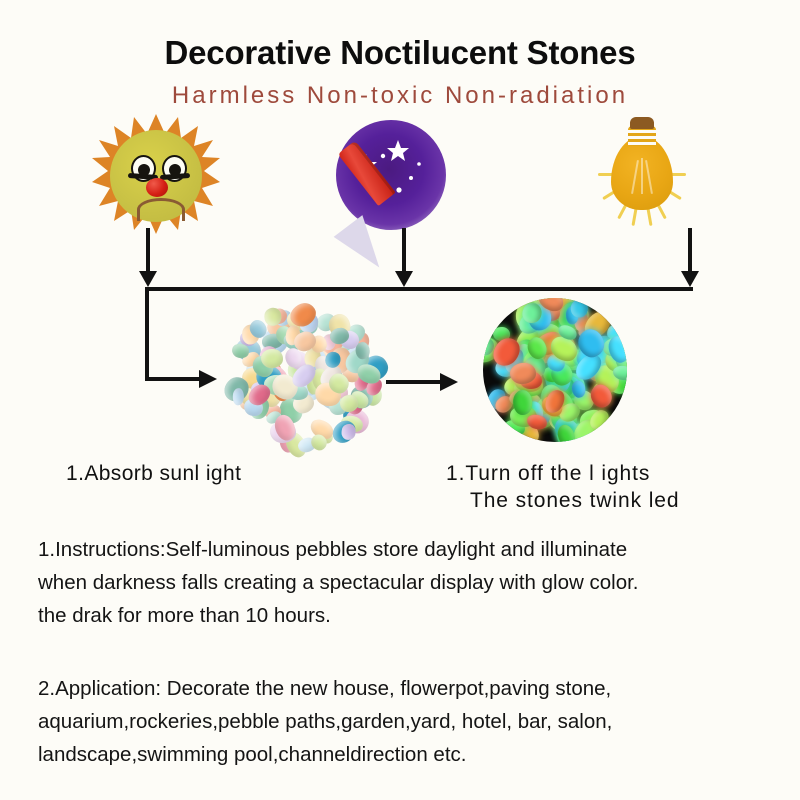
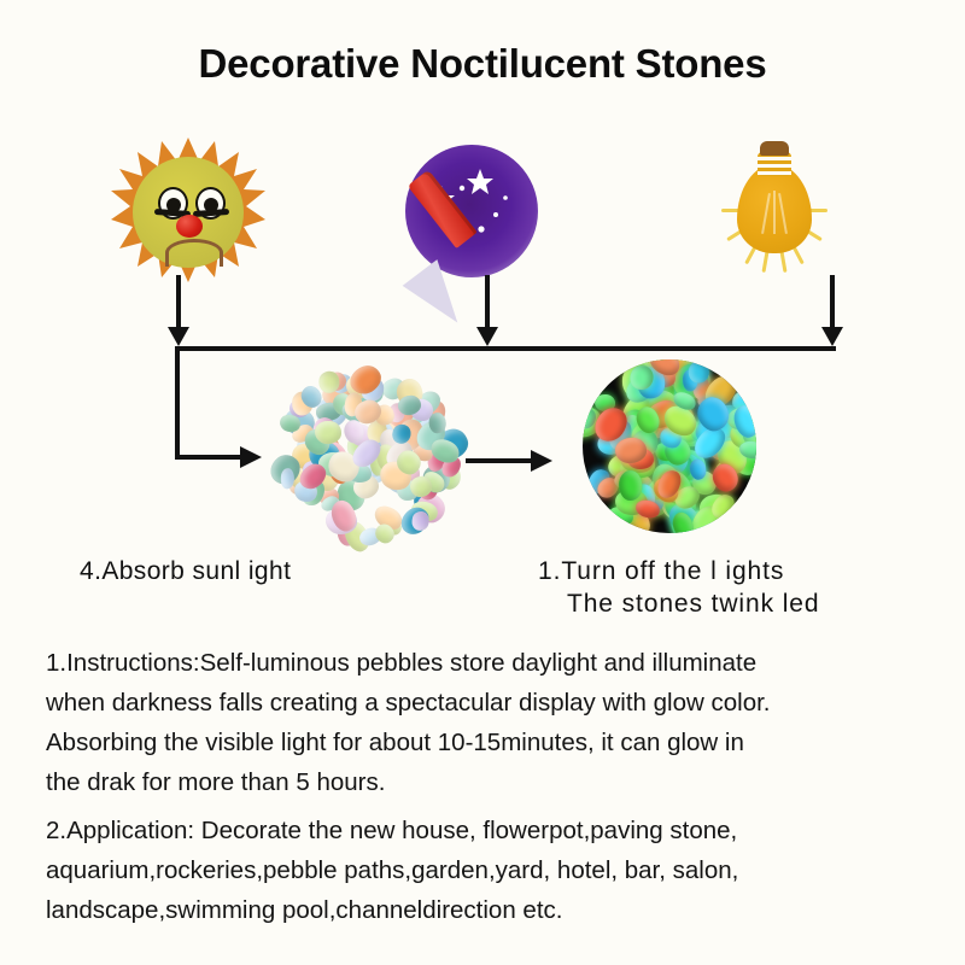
  Decorative Noctilucent Stones
- Harmless Non-toxic Non-radiation
- 1.Absorb sunl ight
+ 4.Absorb sunl ight
  1.Turn off the l ights
  The stones twink led
  1.Instructions:Self-luminous pebbles store daylight and illuminate
  when darkness falls creating a spectacular display with glow color.
+ Absorbing the visible light for about 10-15minutes, it can glow in
- the drak for more than 10 hours.
+ the drak for more than 5 hours.
  2.Application: Decorate the new house, flowerpot,paving stone,
  aquarium,rockeries,pebble paths,garden,yard, hotel, bar, salon,
  landscape,swimming pool,channeldirection etc.
